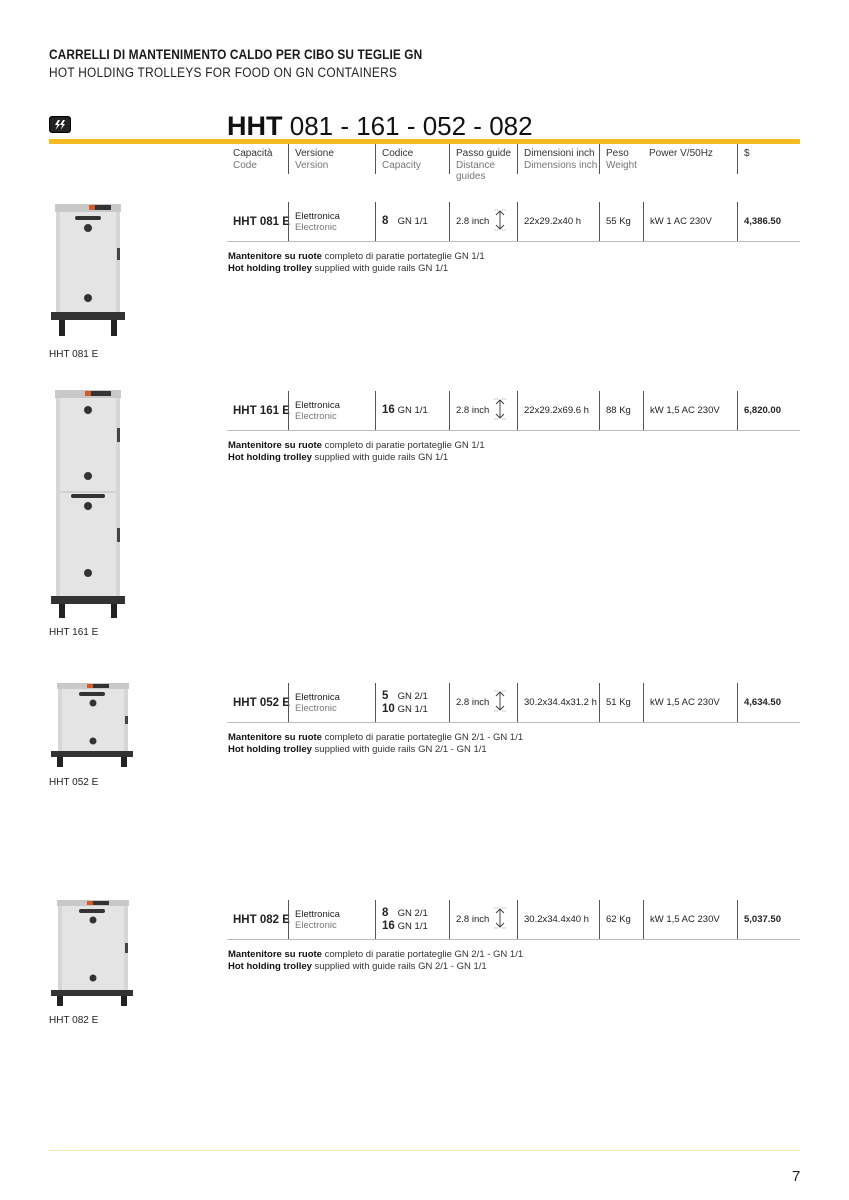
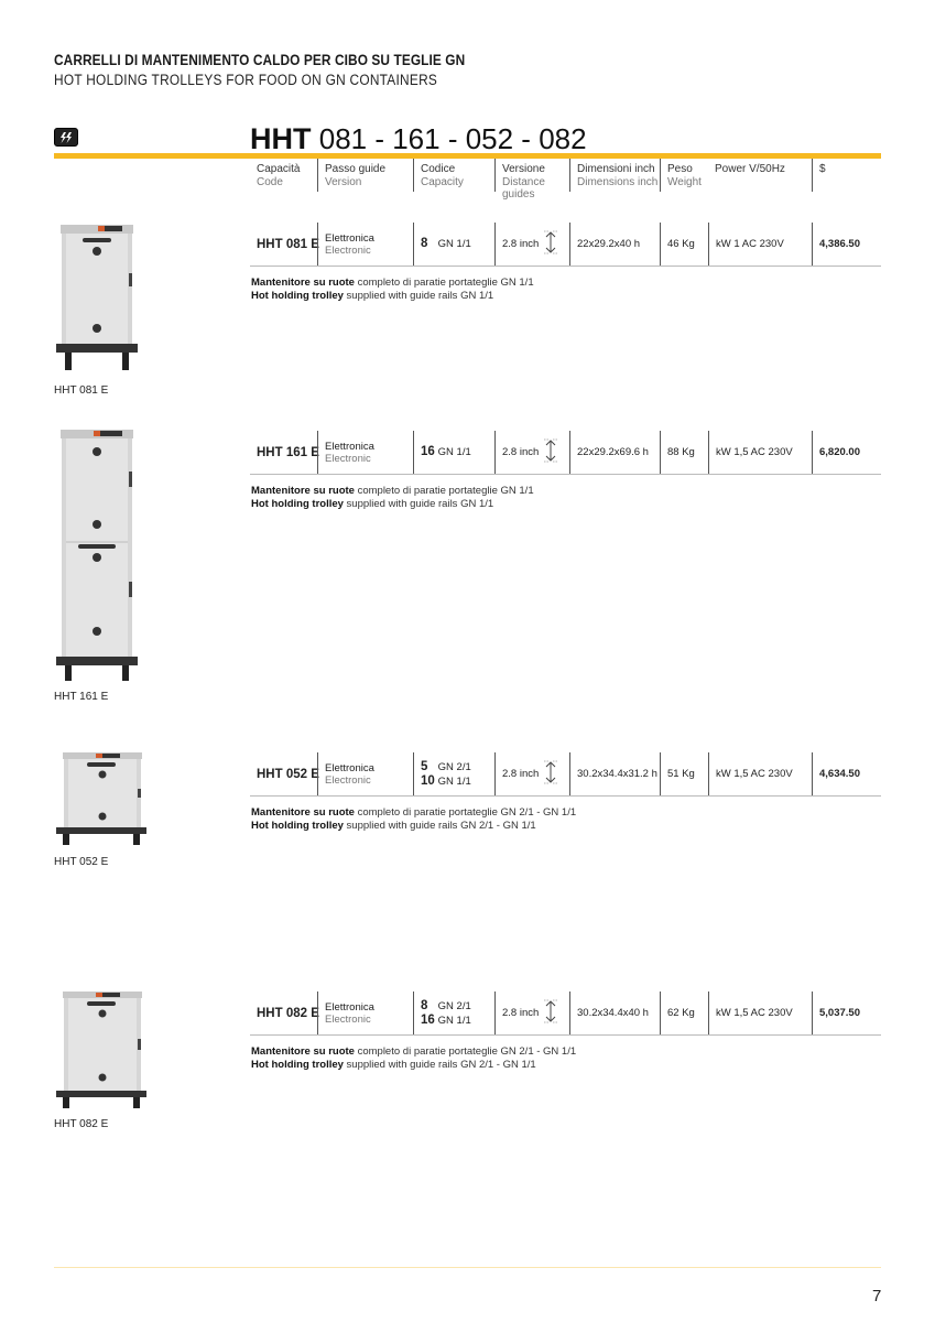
  CARRELLI DI MANTENIMENTO CALDO PER CIBO SU TEGLIE GN
  HOT HOLDING TROLLEYS FOR FOOD ON GN CONTAINERS
  HHT 081 - 161 - 052 - 082
  Capacità
  Code
- Versione
+ Passo guide
  Version
  Codice
  Capacity
- Passo guide
+ Versione
  Distance guides
  Dimensioni inch
  Dimensions inch
  Peso
  Weight
  Power V/50Hz
  $
  HHT 081 E
  HHT 081 E
  Elettronica
  Electronic
  8 GN 1/1
  2.8 inch
  22x29.2x40 h
- 55 Kg
+ 46 Kg
  kW 1 AC 230V
  4,386.50
  Mantenitore su ruote completo di paratie portateglie GN 1/1
  Hot holding trolley supplied with guide rails GN 1/1
  HHT 161 E
  HHT 161 E
  Elettronica
  Electronic
  16 GN 1/1
  2.8 inch
  22x29.2x69.6 h
  88 Kg
  kW 1,5 AC 230V
  6,820.00
  Mantenitore su ruote completo di paratie portateglie GN 1/1
  Hot holding trolley supplied with guide rails GN 1/1
  HHT 052 E
  HHT 052 E
  Elettronica
  Electronic
  5 GN 2/1
  10 GN 1/1
  2.8 inch
  30.2x34.4x31.2 h
  51 Kg
  kW 1,5 AC 230V
  4,634.50
  Mantenitore su ruote completo di paratie portateglie GN 2/1 - GN 1/1
  Hot holding trolley supplied with guide rails GN 2/1 - GN 1/1
  HHT 082 E
  HHT 082 E
  Elettronica
  Electronic
  8 GN 2/1
  16 GN 1/1
  2.8 inch
  30.2x34.4x40 h
  62 Kg
  kW 1,5 AC 230V
  5,037.50
  Mantenitore su ruote completo di paratie portateglie GN 2/1 - GN 1/1
  Hot holding trolley supplied with guide rails GN 2/1 - GN 1/1
  7
